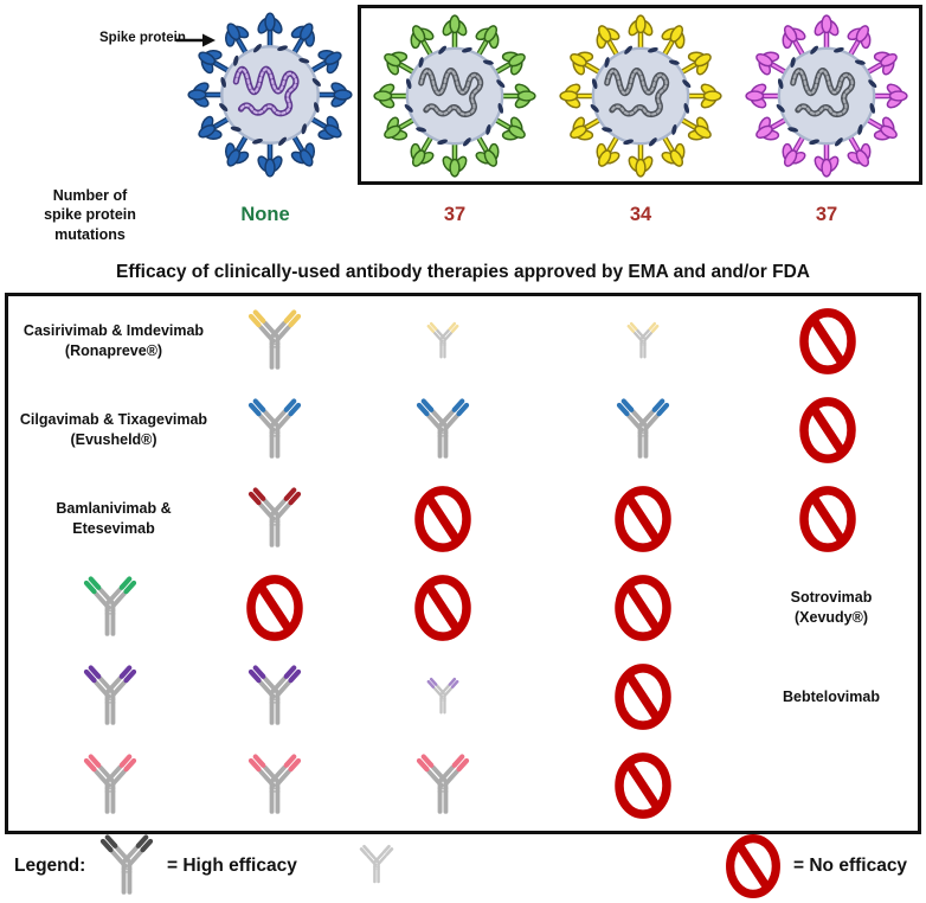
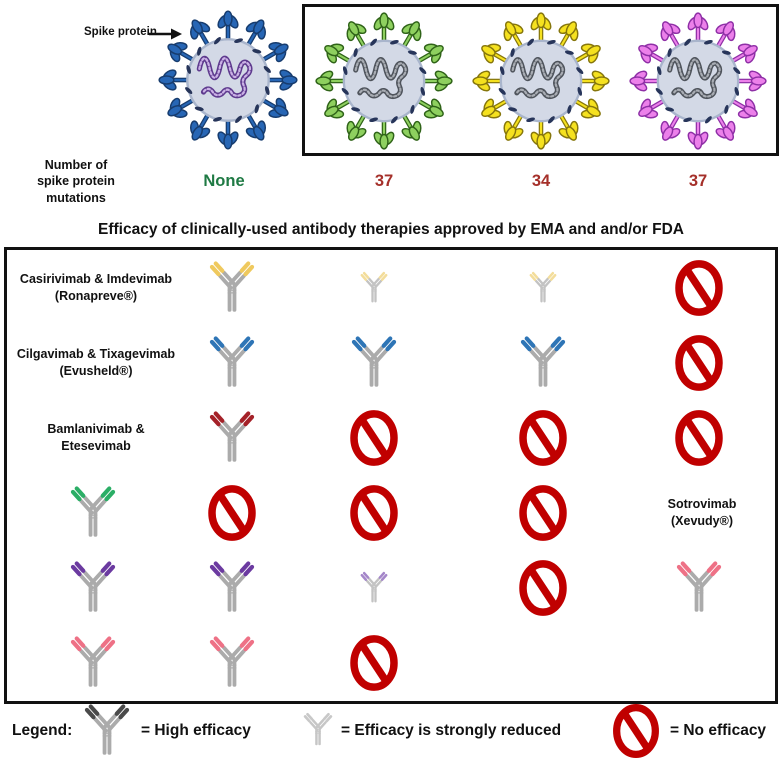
  Spike protein
  Number of
  spike protein
  mutations
  None
  37
  34
  37
  Efficacy of clinically-used antibody therapies approved by EMA and and/or FDA
  Casirivimab & Imdevimab
  (Ronapreve®)
  Cilgavimab & Tixagevimab
  (Evusheld®)
  Bamlanivimab & Etesevimab
  Sotrovimab
  (Xevudy®)
- Bebtelovimab
  Legend:
  = High efficacy
+ = Efficacy is strongly reduced
  = No efficacy
